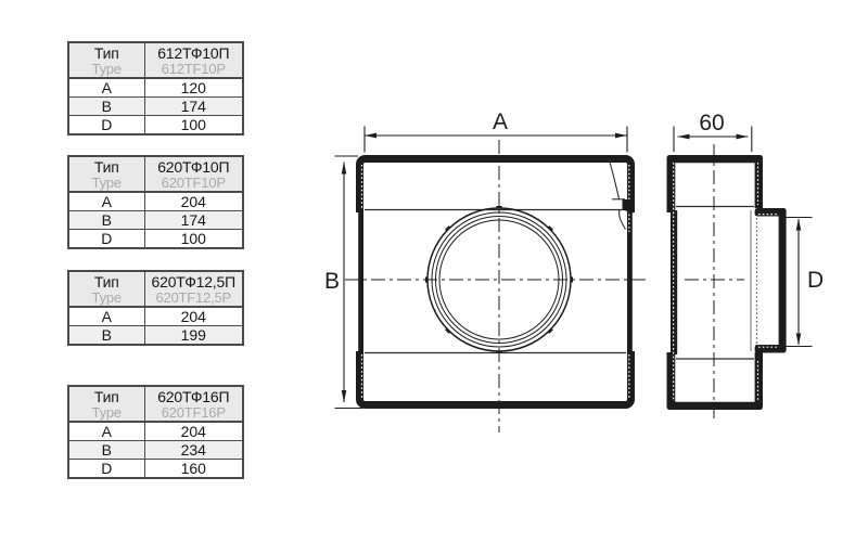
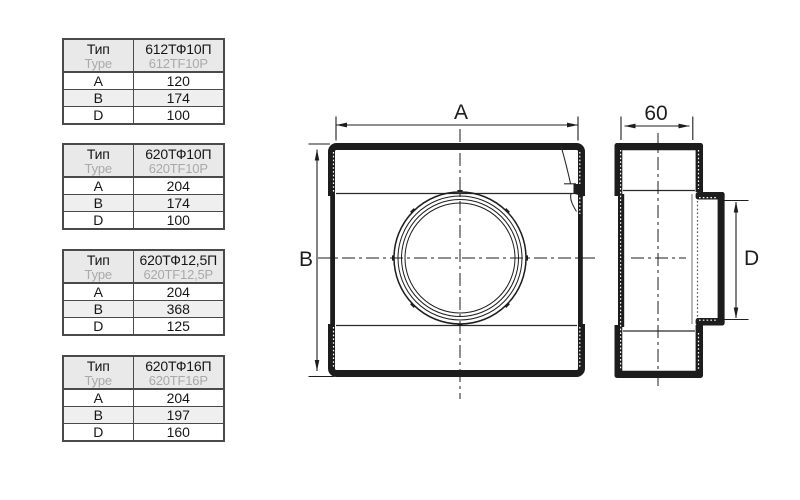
  A
  B
  60
  D
  Тип Type	612ТФ10П 612TF10P
  A	120
  B	174
  D	100
  Тип Type	620ТФ10П 620TF10P
  A	204
  B	174
  D	100
  Тип Type	620ТФ12,5П 620TF12,5P
  A	204
- B	199
+ B	368
+ D	125
  Тип Type	620ТФ16П 620TF16P
  A	204
- B	234
+ B	197
  D	160
